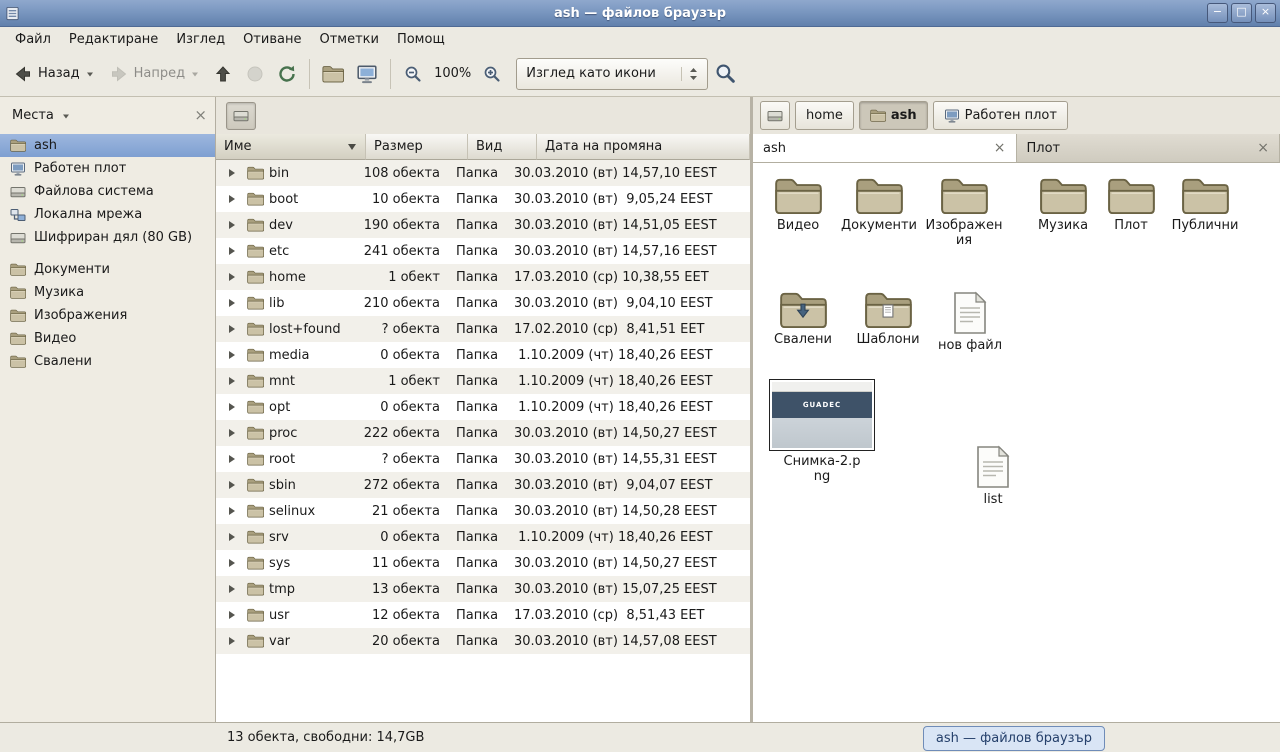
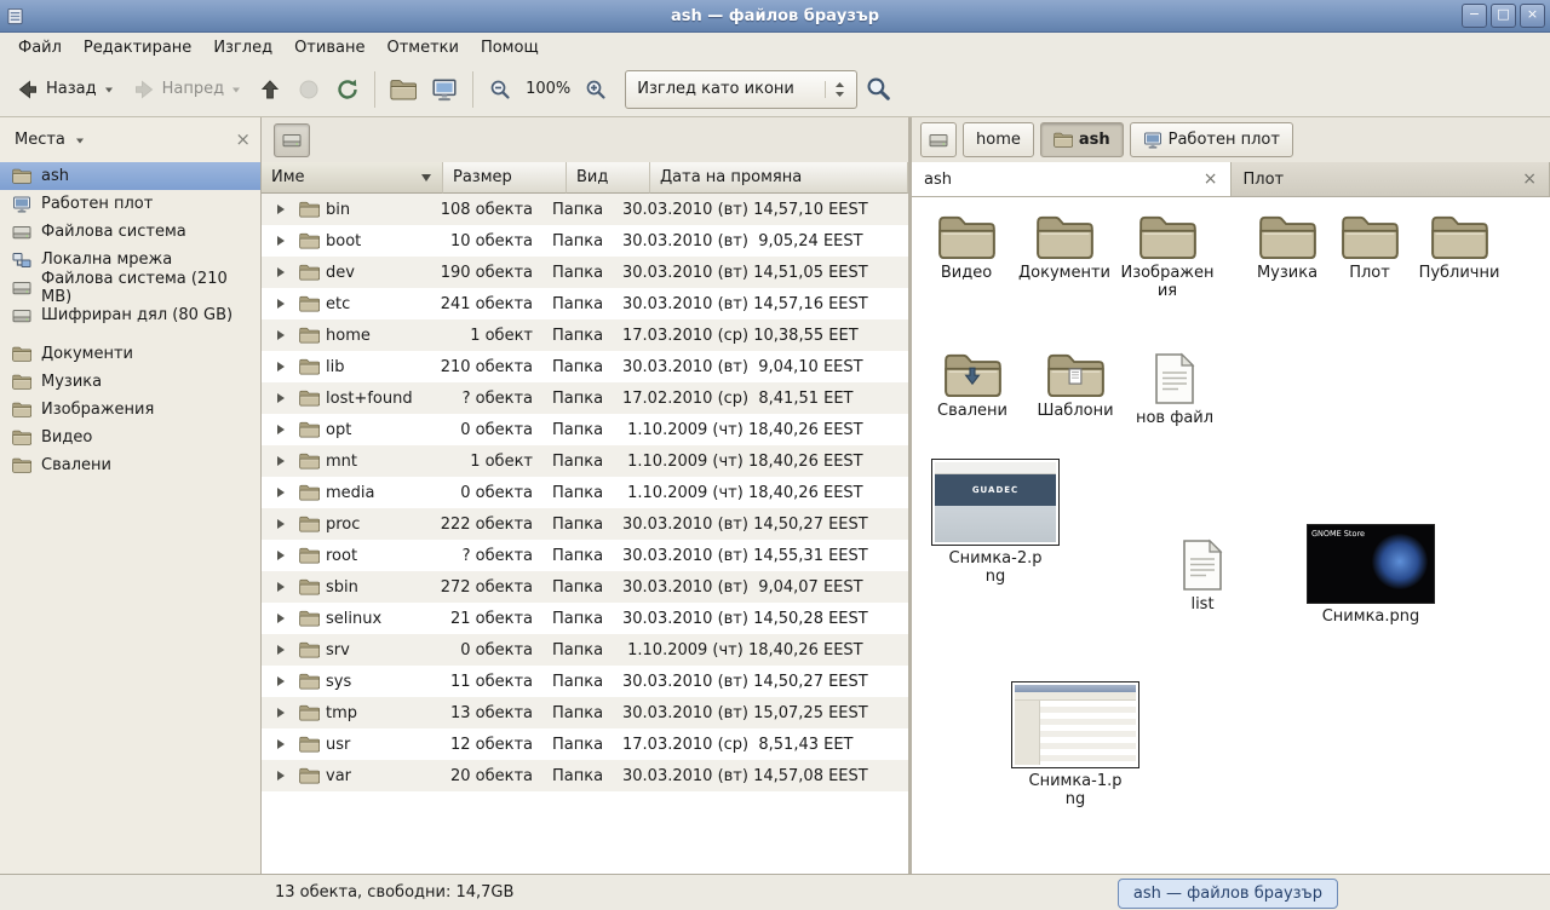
  ash — файлов браузър
  −
  □
  ×
  Файл
  Редактиране
  Изглед
  Отиване
  Отметки
  Помощ
  Назад
  Напред
  100%
  Изглед като икони
  Места
  ×
  ash
  Работен плот
  Файлова система
  Локална мрежа
+ Файлова система (210 MB)
  Шифриран дял (80 GB)
  Документи
  Музика
  Изображения
  Видео
  Свалени
  Име
  Размер
  Вид
  Дата на промяна
  bin
  108 обекта
  Папка
  30.03.2010 (вт) 14,57,10 EEST
  boot
  10 обекта
  Папка
  30.03.2010 (вт) 9,05,24 EEST
  dev
  190 обекта
  Папка
  30.03.2010 (вт) 14,51,05 EEST
  etc
  241 обекта
  Папка
  30.03.2010 (вт) 14,57,16 EEST
  home
  1 обект
  Папка
  17.03.2010 (ср) 10,38,55 EET
  lib
  210 обекта
  Папка
  30.03.2010 (вт) 9,04,10 EEST
  lost+found
  ? обекта
  Папка
  17.02.2010 (ср) 8,41,51 EET
- media
+ opt
  0 обекта
  Папка
  1.10.2009 (чт) 18,40,26 EEST
  mnt
  1 обект
  Папка
  1.10.2009 (чт) 18,40,26 EEST
- opt
+ media
  0 обекта
  Папка
  1.10.2009 (чт) 18,40,26 EEST
  proc
  222 обекта
  Папка
  30.03.2010 (вт) 14,50,27 EEST
  root
  ? обекта
  Папка
  30.03.2010 (вт) 14,55,31 EEST
  sbin
  272 обекта
  Папка
  30.03.2010 (вт) 9,04,07 EEST
  selinux
  21 обекта
  Папка
  30.03.2010 (вт) 14,50,28 EEST
  srv
  0 обекта
  Папка
  1.10.2009 (чт) 18,40,26 EEST
  sys
  11 обекта
  Папка
  30.03.2010 (вт) 14,50,27 EEST
  tmp
  13 обекта
  Папка
  30.03.2010 (вт) 15,07,25 EEST
  usr
  12 обекта
  Папка
  17.03.2010 (ср) 8,51,43 EET
  var
  20 обекта
  Папка
  30.03.2010 (вт) 14,57,08 EEST
  home
  ash
  Работен плот
  ash
  ×
  Плот
  ×
  Видео
  Документи
  Изображения
  Музика
  Плот
  Публични
  Свалени
  Шаблони
  нов файл
  GUADEC
  Снимка-2.png
  list
+ GNOME Store
+ Снимка.png
+ Снимка-1.png
  13 обекта, свободни: 14,7GB
  ash — файлов браузър
